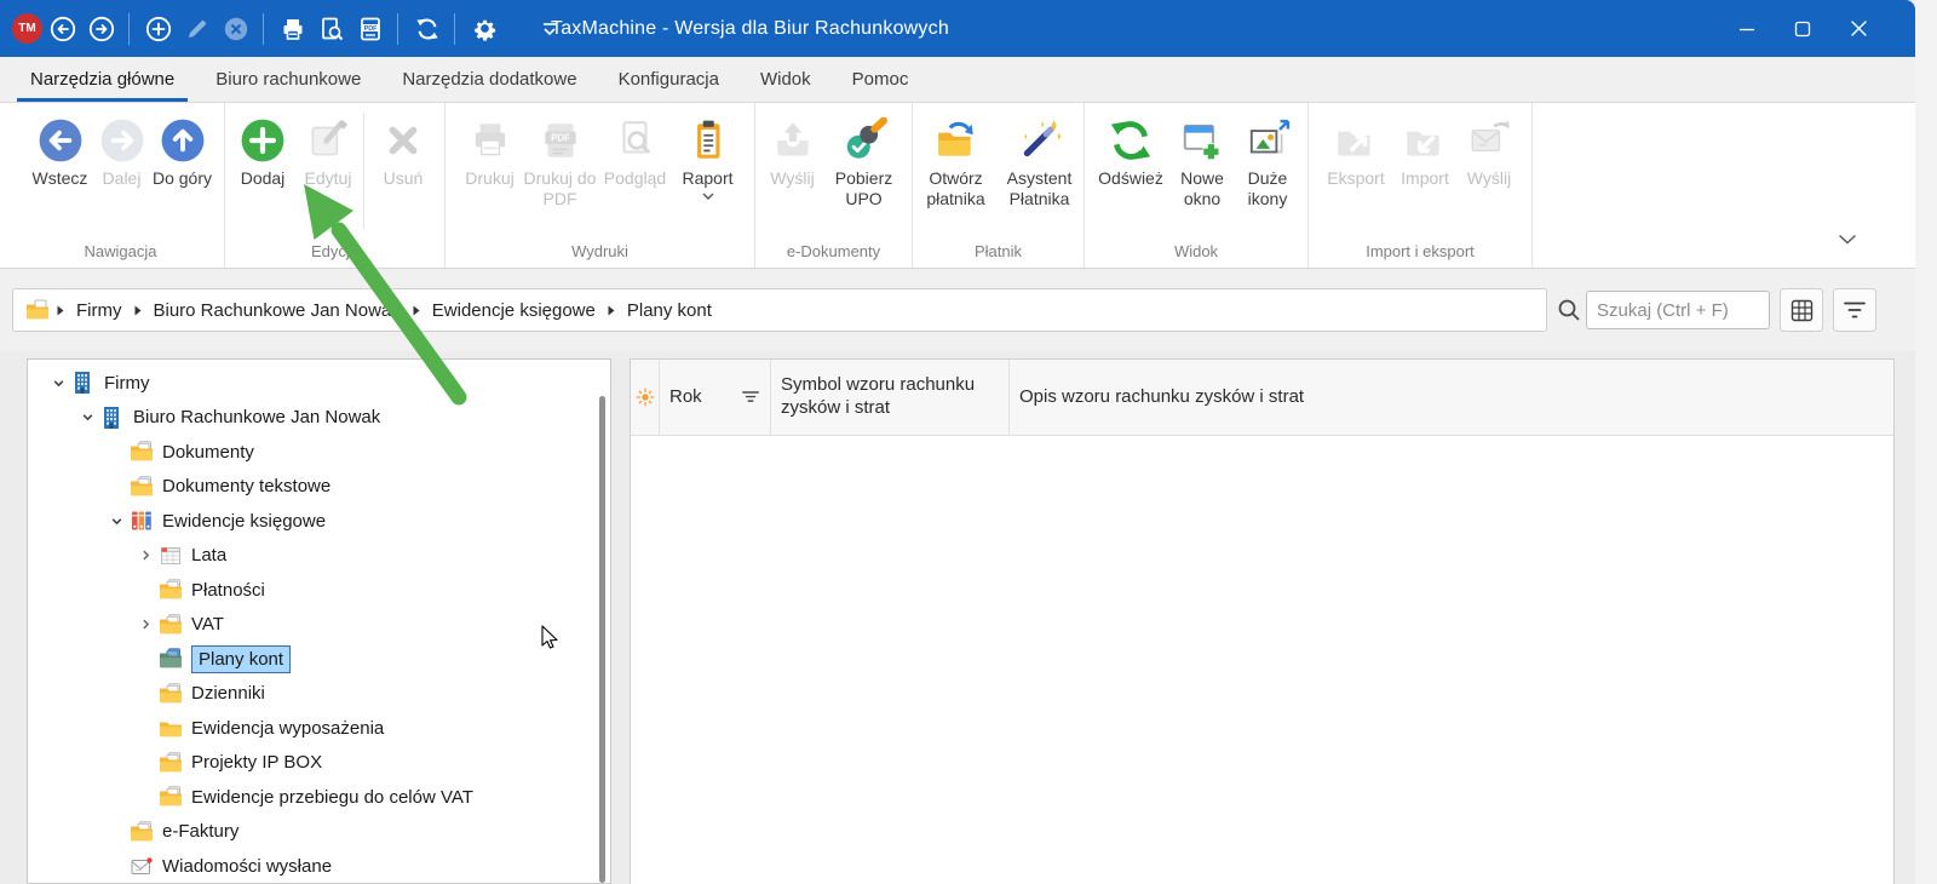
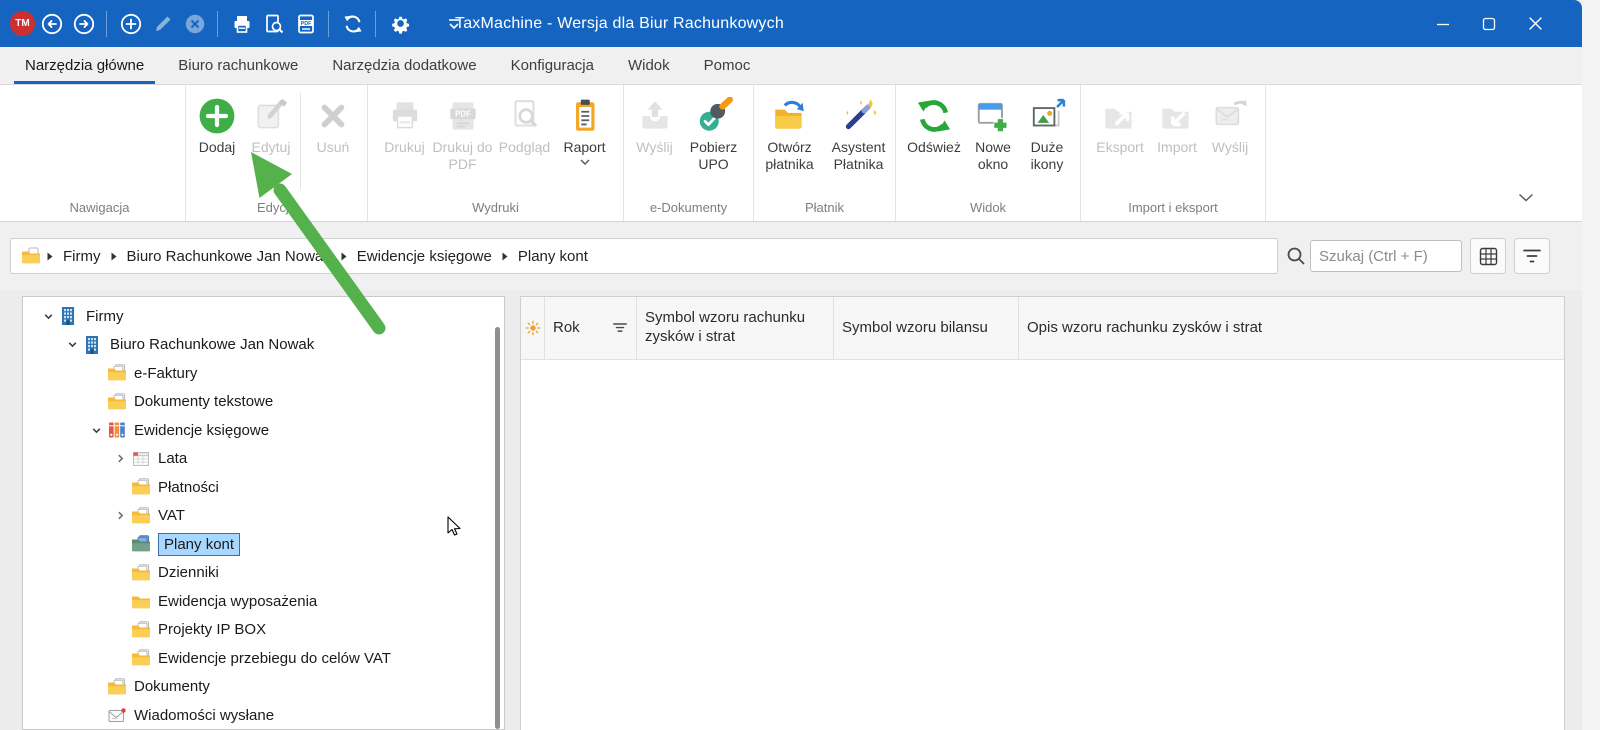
  TM
  TaxMachine - Wersja dla Biur Rachunkowych
  Narzędzia główne
  Biuro rachunkowe
  Narzędzia dodatkowe
  Konfiguracja
  Widok
  Pomoc
- Wstecz
- Dalej
- Do góry
  Nawigacja
  Dodaj
  Edytuj
  Usuń
  Drukuj
  PDF
  Drukuj do PDF
  Podgląd
  Raport
  Wydruki
  Wyślij
  Pobierz UPO
  e-Dokumenty
  Otwórz płatnika
  Asystent Płatnika
  Płatnik
  Odśwież
  Nowe okno
  Duże ikony
  Widok
  Eksport
  Import
  Wyślij
  Import i eksport
  Firmy
  Biuro Rachunkowe Jan Nowa
  Ewidencje księgowe
  Plany kont
  Szukaj (Ctrl + F)
  Firmy
  Biuro Rachunkowe Jan Nowak
- Dokumenty
+ e-Faktury
  Dokumenty tekstowe
  Ewidencje księgowe
  Lata
  Płatności
  VAT
  Plany kont
  Dzienniki
  Ewidencja wyposażenia
  Projekty IP BOX
  Ewidencje przebiegu do celów VAT
- e-Faktury
+ Dokumenty
  Wiadomości wysłane
  Rok
  Symbol wzoru rachunku zysków i strat
+ Symbol wzoru bilansu
  Opis wzoru rachunku zysków i strat
